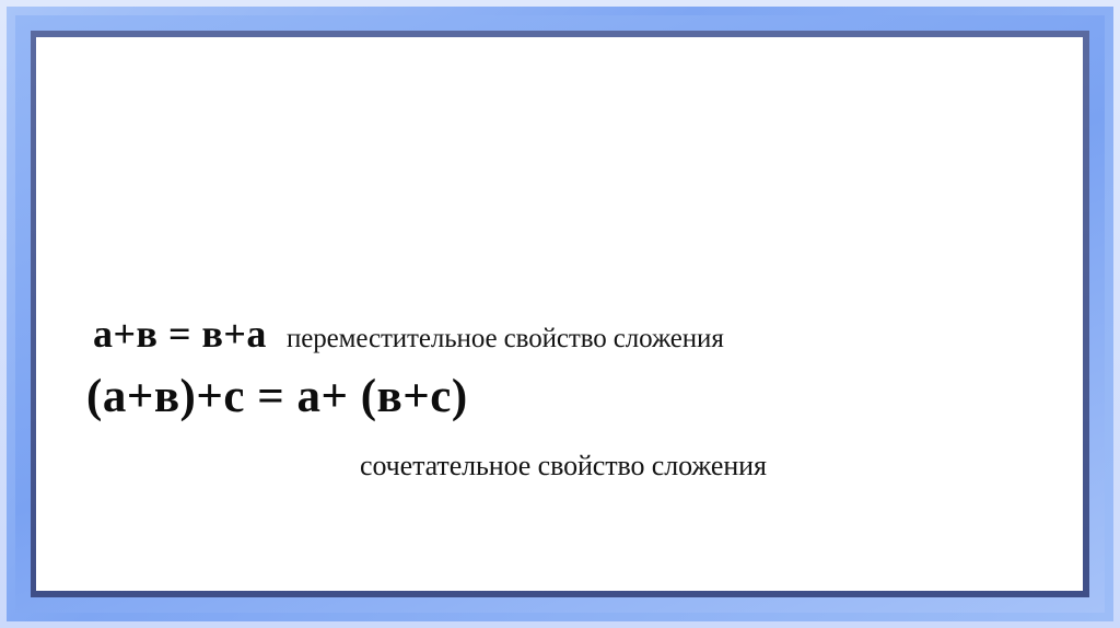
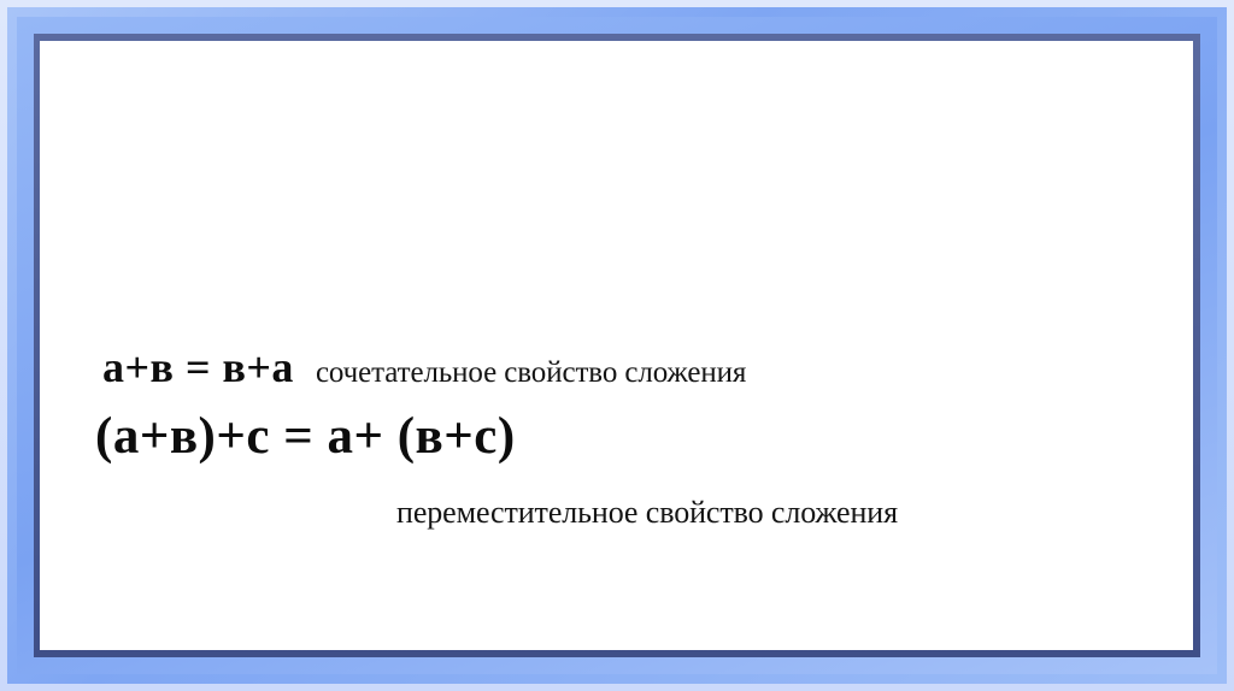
- а+в = в+а переместительное свойство сложения
+ а+в = в+а сочетательное свойство сложения
  (а+в)+с = а+ (в+с)
- сочетательное свойство сложения
+ переместительное свойство сложения
